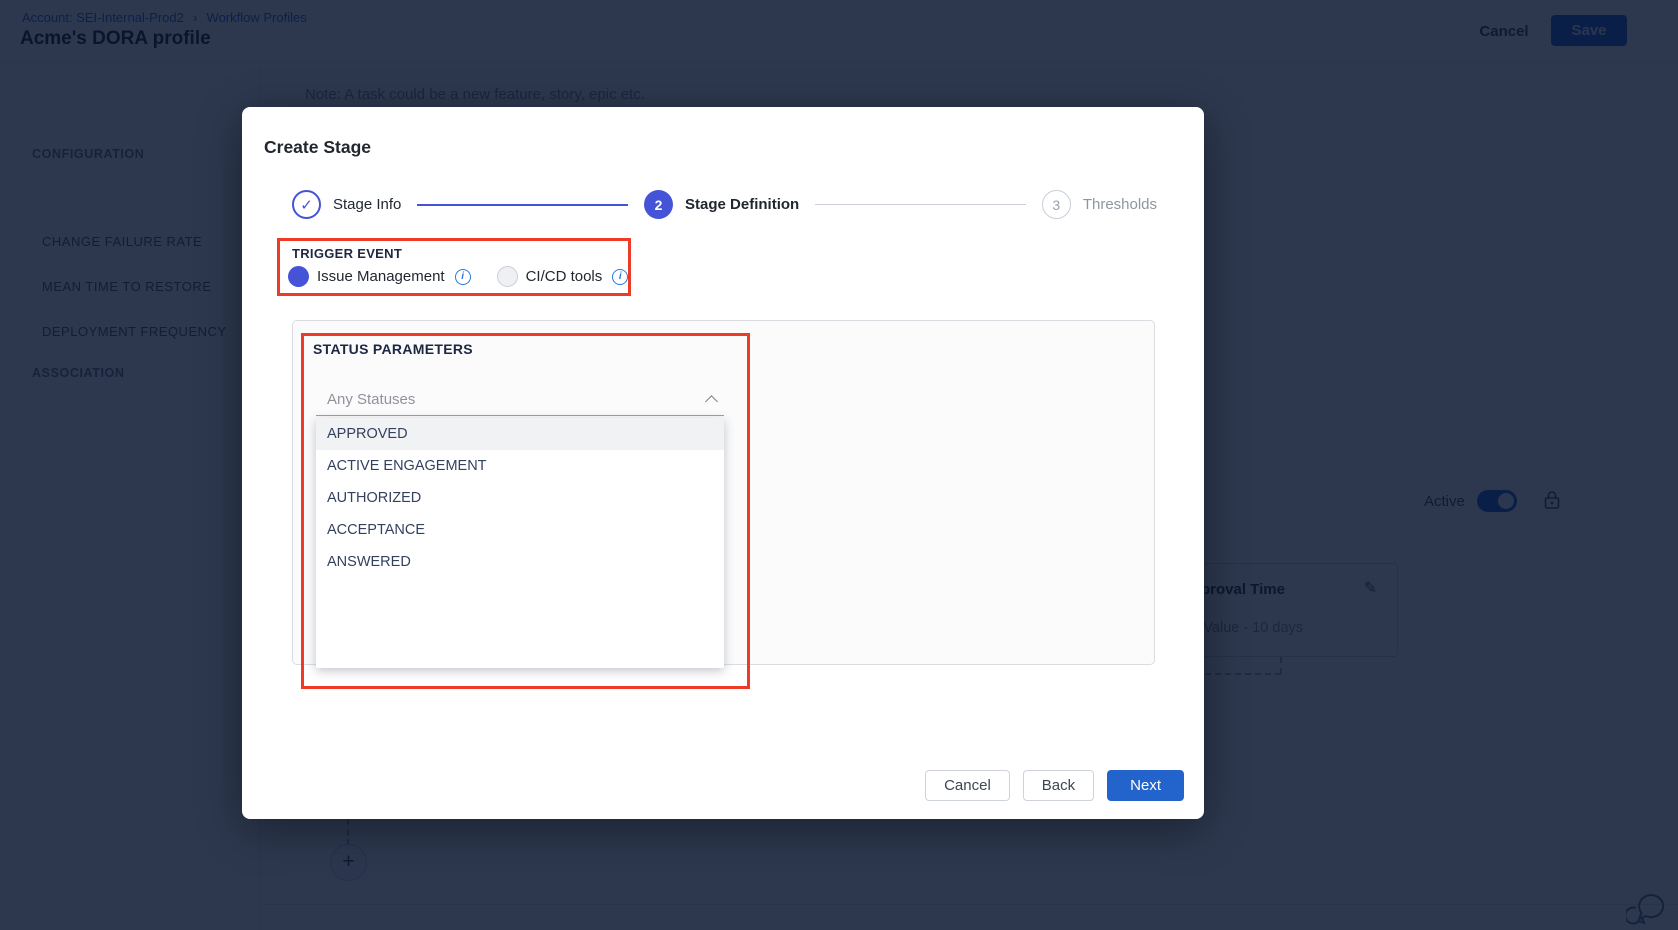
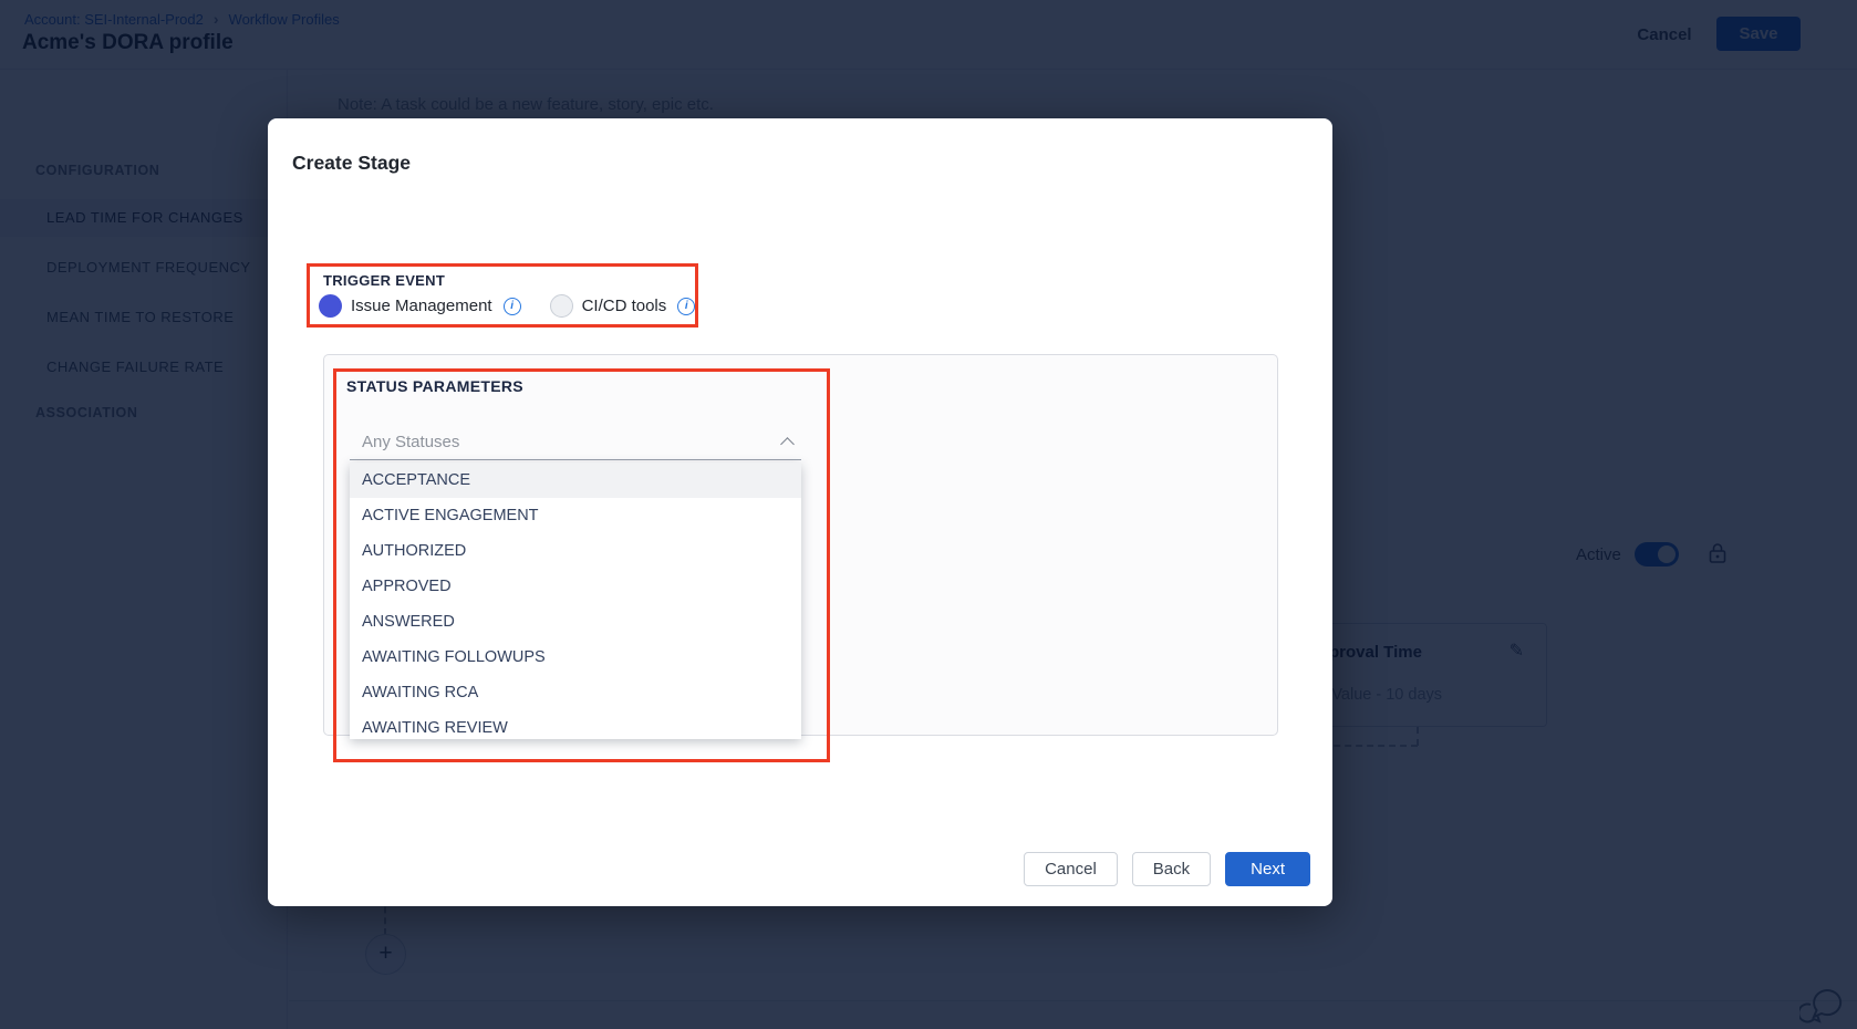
  Account: SEI-Internal-Prod2
  Workflow Profiles
  Acme's DORA profile
  Cancel
  Save
+ LEAD TIME FOR CHANGES
- CHANGE FAILURE RATE
+ DEPLOYMENT FREQUENCY
  MEAN TIME TO RESTORE
- DEPLOYMENT FREQUENCY
+ CHANGE FAILURE RATE
  Active
  proval Time
  ✎
  +
  Create Stage
- ✓
- Stage Info
- 2
- Stage Definition
- 3
- Thresholds
  TRIGGER EVENT
  Issue Management
  i
  CI/CD tools
  i
  STATUS PARAMETERS
  Any Statuses
- APPROVED
+ ACCEPTANCE
  ACTIVE ENGAGEMENT
  AUTHORIZED
- ACCEPTANCE
+ APPROVED
  ANSWERED
+ AWAITING FOLLOWUPS
+ AWAITING RCA
+ AWAITING REVIEW
  Cancel
  Back
  Next
